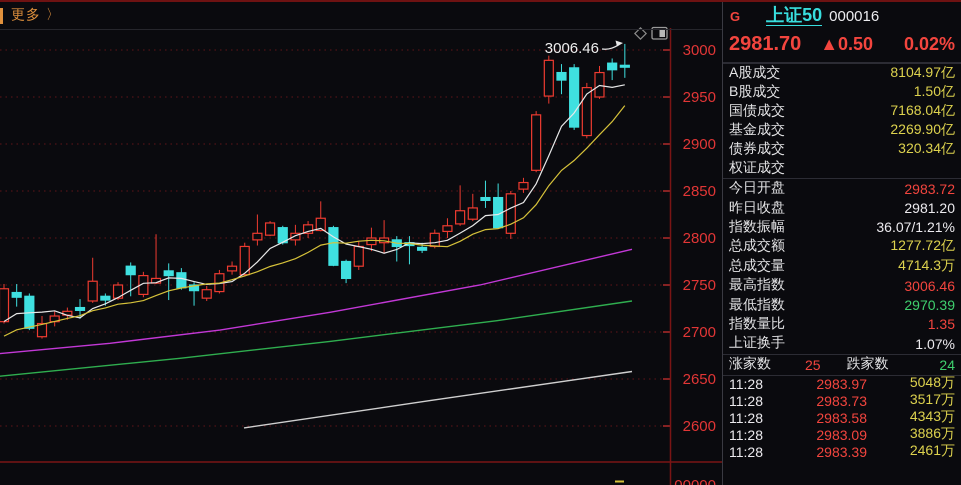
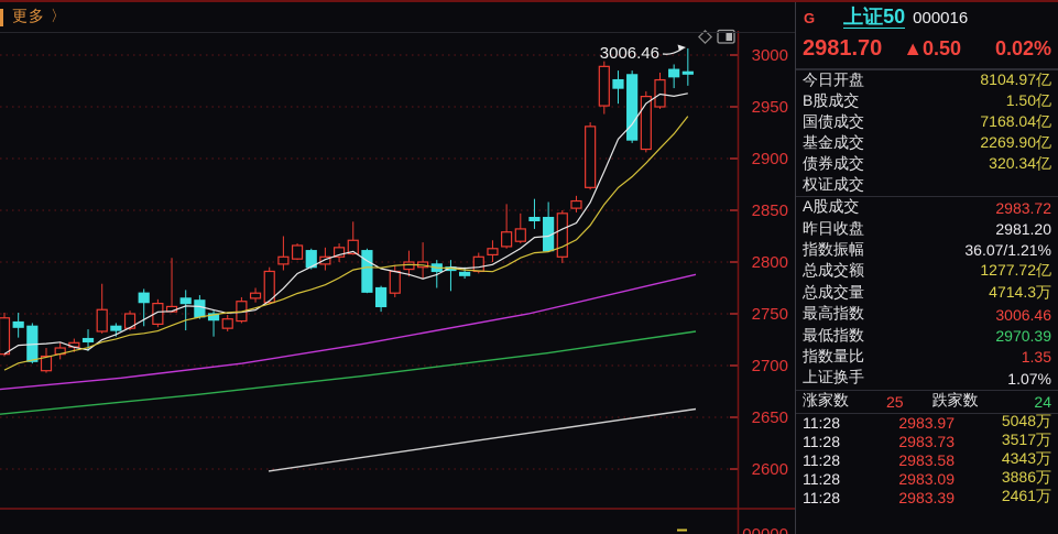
  3000
  2950
  2900
  2850
  2800
  2750
  2700
  2650
  2600
  3006.46
  更多 〉
  G
  上证50
  000016
  2981.70
  ▲0.50
  0.02%
- A股成交
+ 今日开盘
  8104.97亿
  B股成交
  1.50亿
  国债成交
  7168.04亿
  基金成交
  2269.90亿
  债券成交
  320.34亿
  权证成交
- 今日开盘
+ A股成交
  2983.72
  昨日收盘
  2981.20
  指数振幅
  36.07/1.21%
  总成交额
  1277.72亿
  总成交量
  4714.3万
  最高指数
  3006.46
  最低指数
  2970.39
  指数量比
  1.35
  上证换手
  1.07%
  涨家数
  25
  跌家数
  24
  11:28
  2983.97
  5048万
  11:28
  2983.73
  3517万
  11:28
  2983.58
  4343万
  11:28
  2983.09
  3886万
  11:28
  2983.39
  2461万
